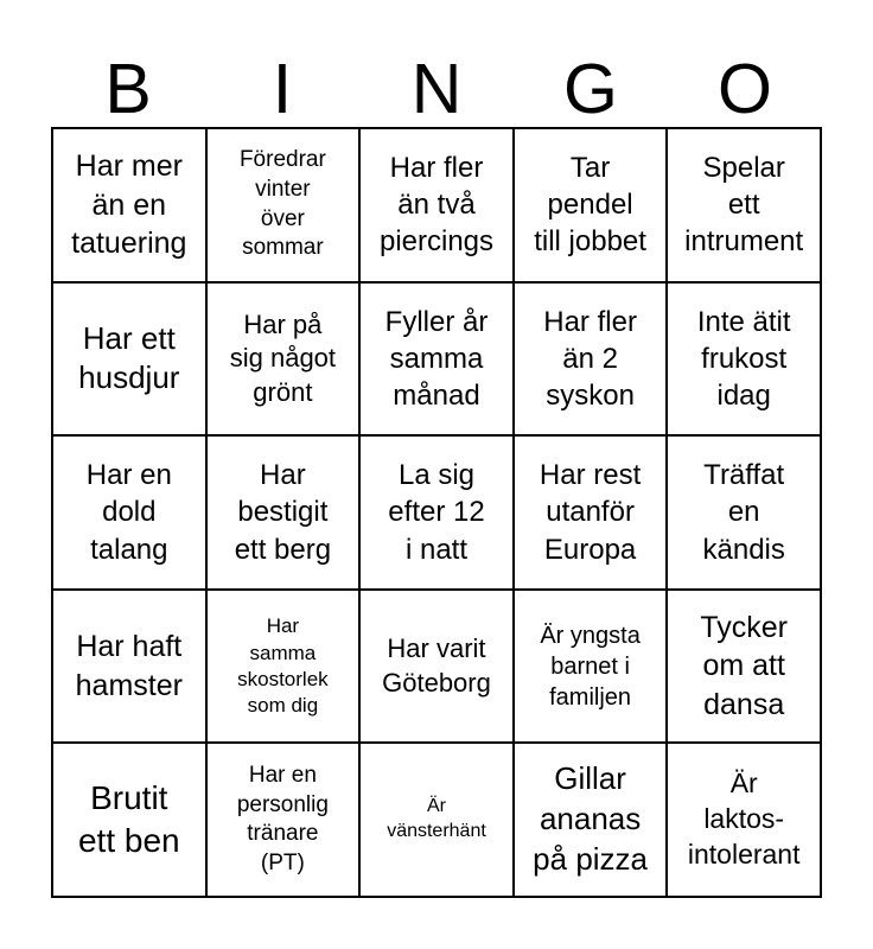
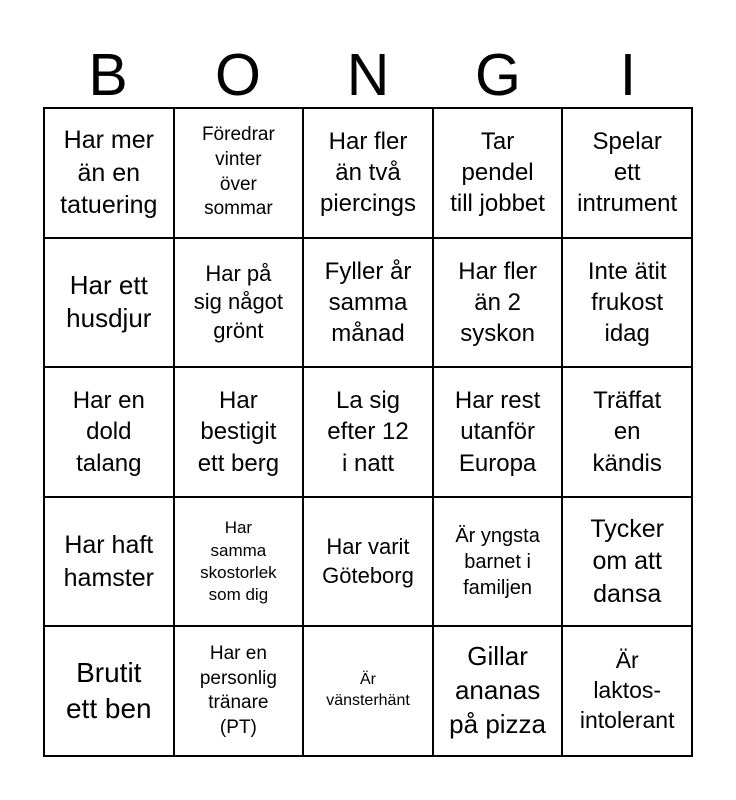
  B
- I
+ O
  N
  G
- O
+ I
  Har mer
  än en
  tatuering
  Föredrar
  vinter
  över
  sommar
  Har fler
  än två
  piercings
  Tar
  pendel
  till jobbet
  Spelar
  ett
  intrument
  Har ett
  husdjur
  Har på
  sig något
  grönt
  Fyller år
  samma
  månad
  Har fler
  än 2
  syskon
  Inte ätit
  frukost
  idag
  Har en
  dold
  talang
  Har
  bestigit
  ett berg
  La sig
  efter 12
  i natt
  Har rest
  utanför
  Europa
  Träffat
  en
  kändis
  Har haft
  hamster
  Har
  samma
  skostorlek
  som dig
  Har varit
  Göteborg
  Är yngsta
  barnet i
  familjen
  Tycker
  om att
  dansa
  Brutit
  ett ben
  Har en
  personlig
  tränare
  (PT)
  Är
  vänsterhänt
  Gillar
  ananas
  på pizza
  Är
  laktos-
  intolerant
